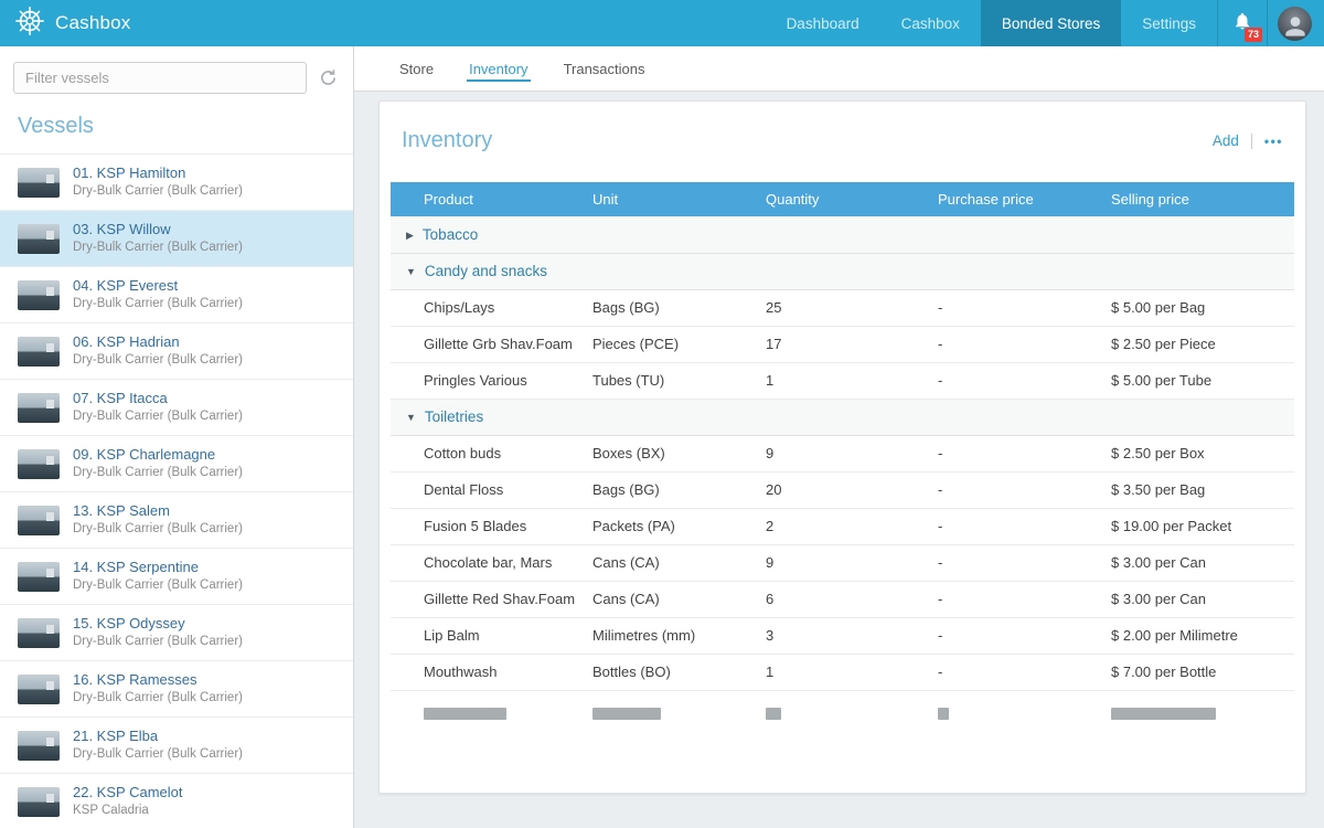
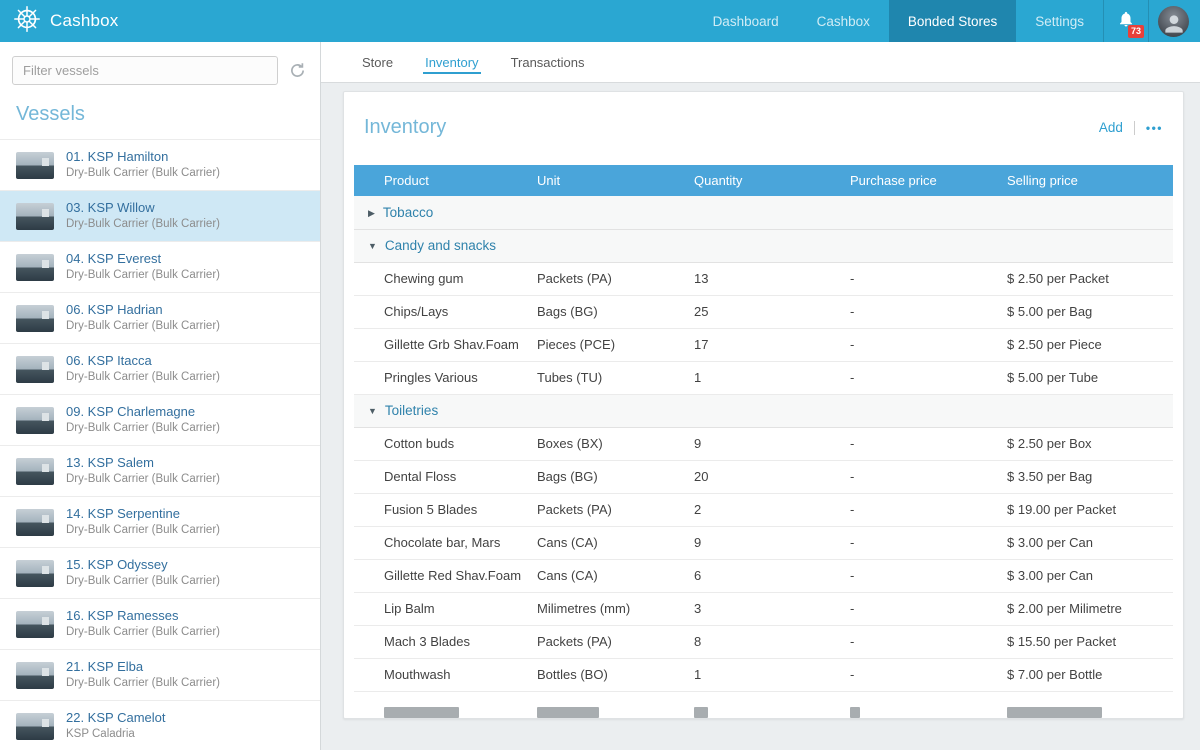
  Cashbox
  Dashboard
  Cashbox
  Bonded Stores
  Settings
  73
  Filter vessels
  Vessels
  01. KSP Hamilton
  Dry-Bulk Carrier (Bulk Carrier)
  03. KSP Willow
  Dry-Bulk Carrier (Bulk Carrier)
  04. KSP Everest
  Dry-Bulk Carrier (Bulk Carrier)
  06. KSP Hadrian
  Dry-Bulk Carrier (Bulk Carrier)
- 07. KSP Itacca
+ 06. KSP Itacca
  Dry-Bulk Carrier (Bulk Carrier)
  09. KSP Charlemagne
  Dry-Bulk Carrier (Bulk Carrier)
  13. KSP Salem
  Dry-Bulk Carrier (Bulk Carrier)
  14. KSP Serpentine
  Dry-Bulk Carrier (Bulk Carrier)
  15. KSP Odyssey
  Dry-Bulk Carrier (Bulk Carrier)
  16. KSP Ramesses
  Dry-Bulk Carrier (Bulk Carrier)
  21. KSP Elba
  Dry-Bulk Carrier (Bulk Carrier)
  22. KSP Camelot
  KSP Caladria
  Store
  Inventory
  Transactions
  Inventory
  Add
  •••
  Product	Unit	Quantity	Purchase price	Selling price
  ▶ Tobacco
  ▼ Candy and snacks
+ Chewing gum	Packets (PA)	13	-	$ 2.50 per Packet
  Chips/Lays	Bags (BG)	25	-	$ 5.00 per Bag
  Gillette Grb Shav.Foam	Pieces (PCE)	17	-	$ 2.50 per Piece
  Pringles Various	Tubes (TU)	1	-	$ 5.00 per Tube
  ▼ Toiletries
  Cotton buds	Boxes (BX)	9	-	$ 2.50 per Box
  Dental Floss	Bags (BG)	20	-	$ 3.50 per Bag
  Fusion 5 Blades	Packets (PA)	2	-	$ 19.00 per Packet
  Chocolate bar, Mars	Cans (CA)	9	-	$ 3.00 per Can
  Gillette Red Shav.Foam	Cans (CA)	6	-	$ 3.00 per Can
  Lip Balm	Milimetres (mm)	3	-	$ 2.00 per Milimetre
+ Mach 3 Blades	Packets (PA)	8	-	$ 15.50 per Packet
  Mouthwash	Bottles (BO)	1	-	$ 7.00 per Bottle
